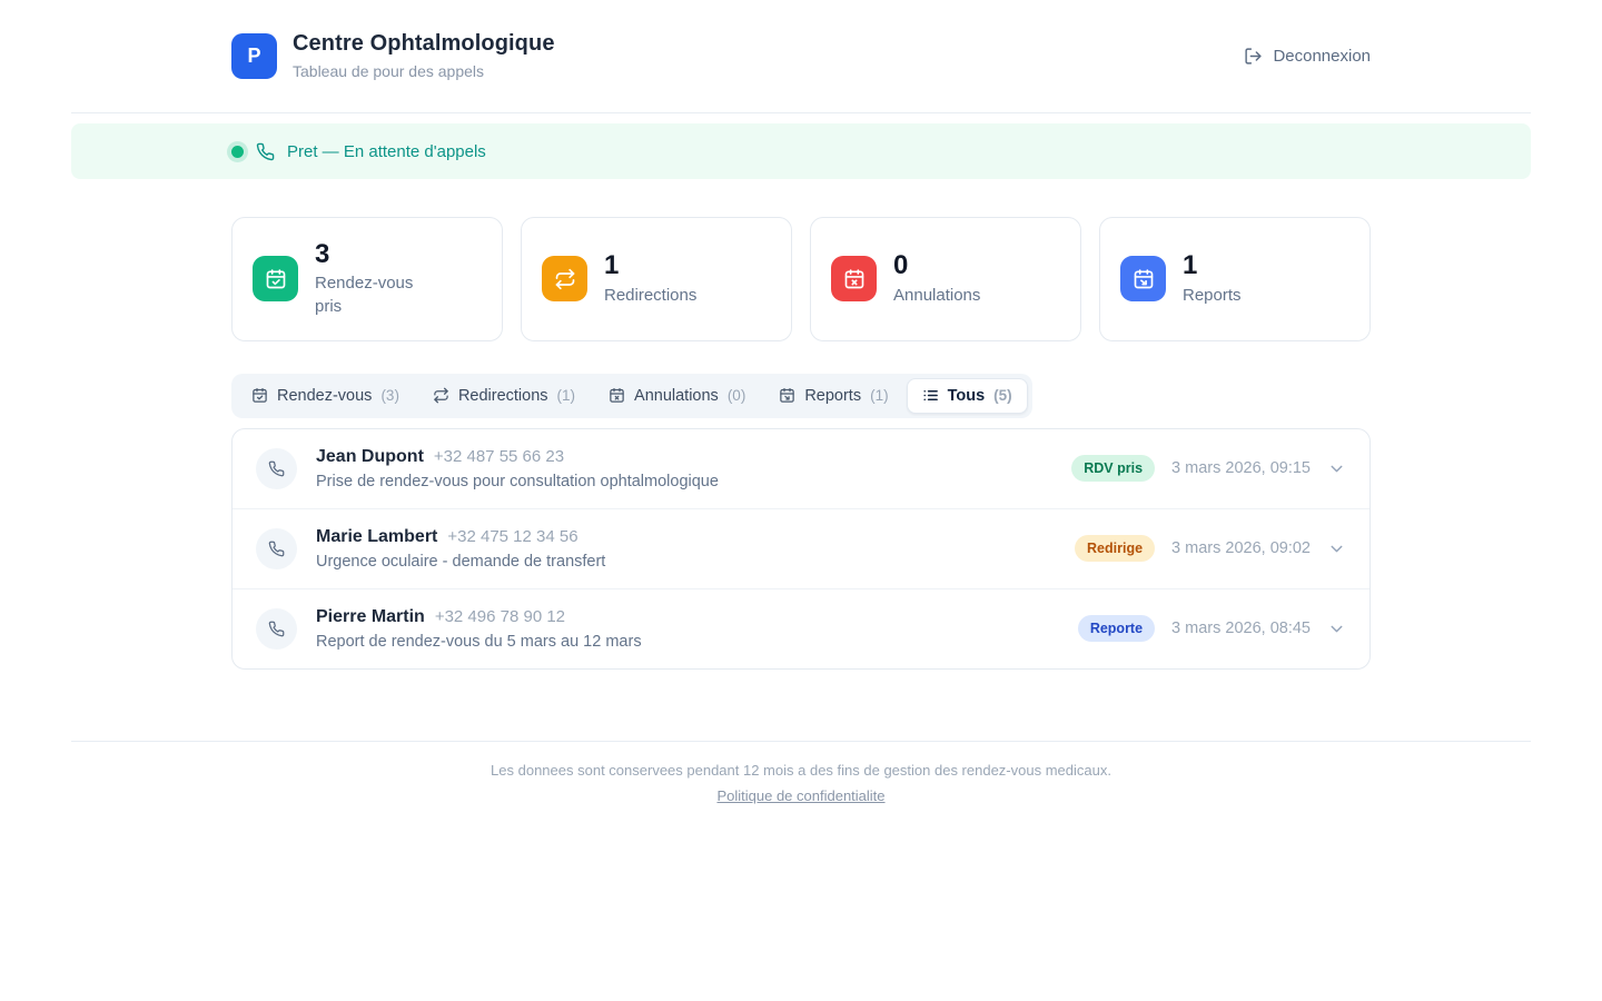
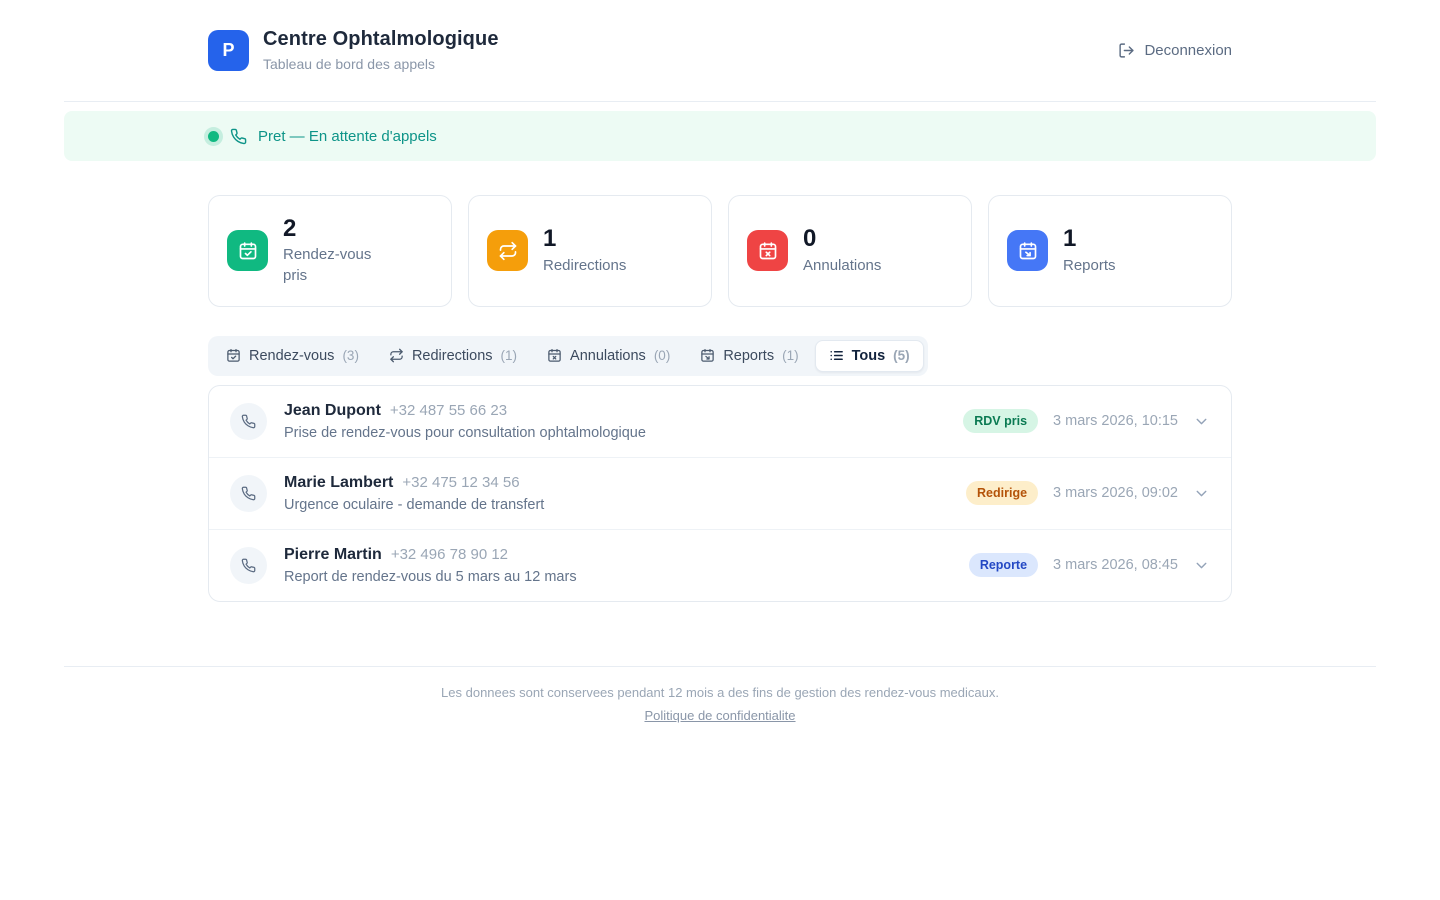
  P
  Centre Ophtalmologique
- Tableau de pour des appels
+ Tableau de bord des appels
  Deconnexion
  Pret — En attente d'appels
- 3
+ 2
  Rendez-vous pris
  1
  Redirections
  0
  Annulations
  1
  Reports
  Rendez-vous
  (3)
  Redirections
  (1)
  Annulations
  (0)
  Reports
  (1)
  Tous
  (5)
  Jean Dupont
  +32 487 55 66 23
  Prise de rendez-vous pour consultation ophtalmologique
  RDV pris
- 3 mars 2026, 09:15
+ 3 mars 2026, 10:15
  Marie Lambert
  +32 475 12 34 56
  Urgence oculaire - demande de transfert
  Redirige
  3 mars 2026, 09:02
  Pierre Martin
  +32 496 78 90 12
  Report de rendez-vous du 5 mars au 12 mars
  Reporte
  3 mars 2026, 08:45
  Les donnees sont conservees pendant 12 mois a des fins de gestion des rendez-vous medicaux.
  Politique de confidentialite
